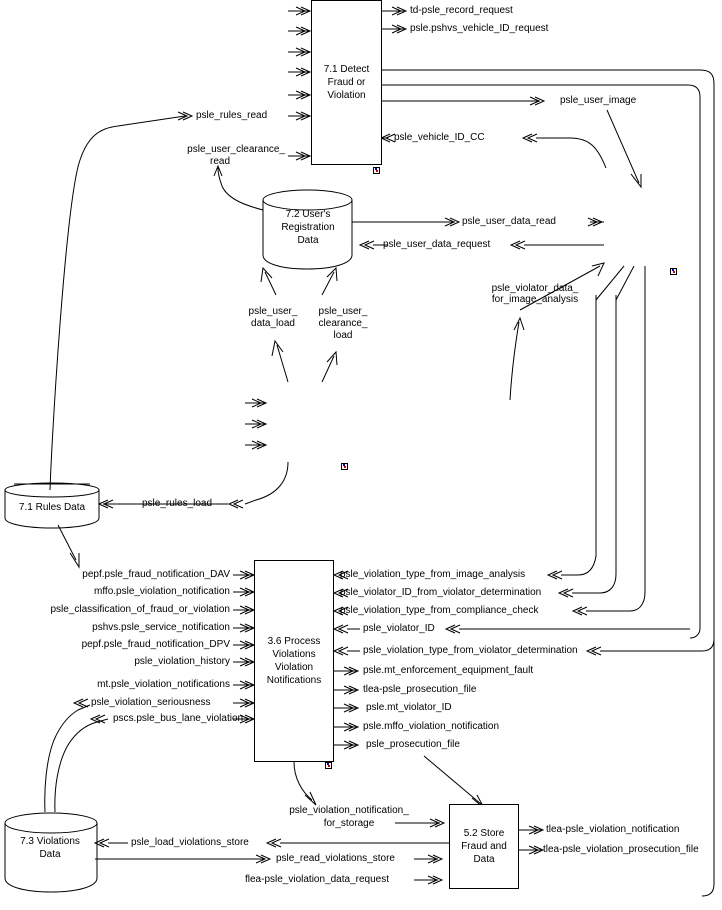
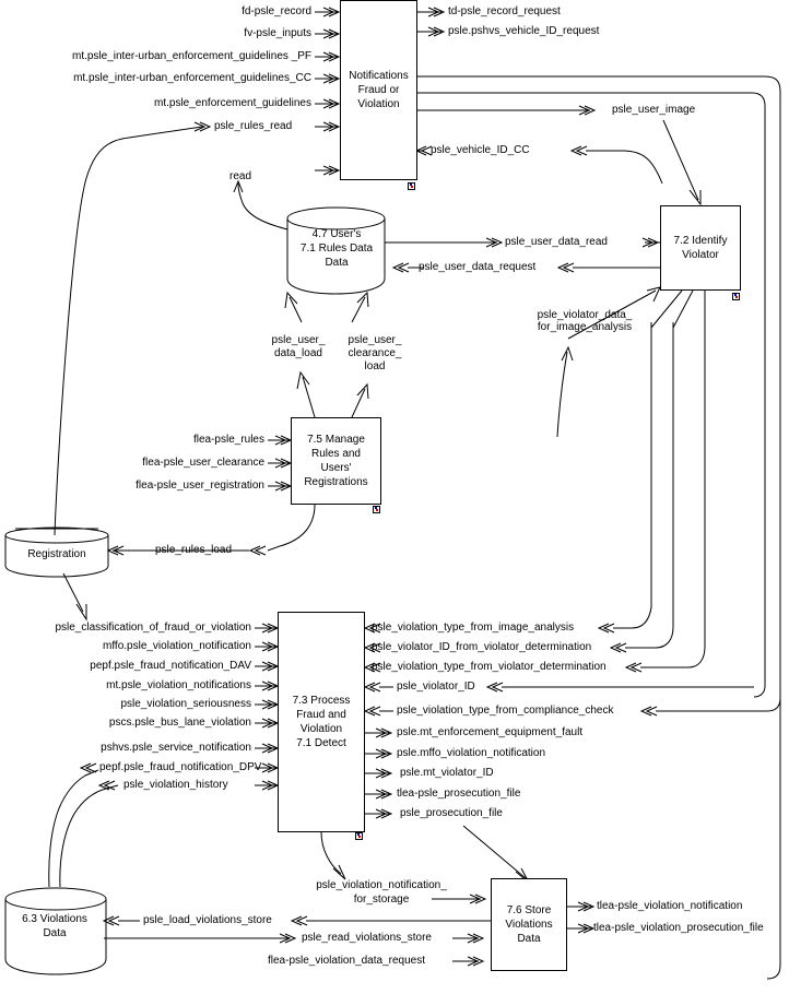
- 7.1 Detect
+ Notifications
  Fraud or
  Violation
+ 7.2 Identify
+ Violator
+ 7.5 Manage
+ Rules and
+ Users'
+ Registrations
- 3.6 Process
+ 7.3 Process
- Violations
+ Fraud and
  Violation
- Notifications
+ 7.1 Detect
- 5.2 Store
+ 7.6 Store
- Fraud and
+ Violations
  Data
- 7.2 User's
+ 4.7 User's
- Registration
+ 7.1 Rules Data
  Data
- 7.1 Rules Data
+ Registration
- 7.3 Violations
+ 6.3 Violations
  Data
+ fd-psle_record
+ fv-psle_inputs
+ mt.psle_inter-urban_enforcement_guidelines _PF
+ mt.psle_inter-urban_enforcement_guidelines_CC
+ mt.psle_enforcement_guidelines
  psle_rules_read
- psle_user_clearance_
  read
  td-psle_record_request
  psle.pshvs_vehicle_ID_request
  psle_user_image
  psle_vehicle_ID_CC
  psle_user_data_read
  psle_user_data_request
  psle_violator_data_
  for_image_analysis
  psle_user_
  data_load
  psle_user_
  clearance_
  load
+ flea-psle_rules
+ flea-psle_user_clearance
+ flea-psle_user_registration
  psle_rules_load
- pepf.psle_fraud_notification_DAV
+ psle_classification_of_fraud_or_violation
  mffo.psle_violation_notification
- psle_classification_of_fraud_or_violation
+ pepf.psle_fraud_notification_DAV
- pshvs.psle_service_notification
+ mt.psle_violation_notifications
- pepf.psle_fraud_notification_DPV
+ psle_violation_seriousness
- psle_violation_history
+ pscs.psle_bus_lane_violation
- mt.psle_violation_notifications
+ pshvs.psle_service_notification
- psle_violation_seriousness
+ pepf.psle_fraud_notification_DPV
- pscs.psle_bus_lane_violation
+ psle_violation_history
  psle_violation_type_from_image_analysis
  psle_violator_ID_from_violator_determination
- psle_violation_type_from_compliance_check
+ psle_violation_type_from_violator_determination
  psle_violator_ID
- psle_violation_type_from_violator_determination
+ psle_violation_type_from_compliance_check
  psle.mt_enforcement_equipment_fault
- tlea-psle_prosecution_file
+ psle.mffo_violation_notification
  psle.mt_violator_ID
- psle.mffo_violation_notification
+ tlea-psle_prosecution_file
  psle_prosecution_file
  psle_violation_notification_
  for_storage
  psle_load_violations_store
  psle_read_violations_store
  flea-psle_violation_data_request
  tlea-psle_violation_notification
  tlea-psle_violation_prosecution_file
